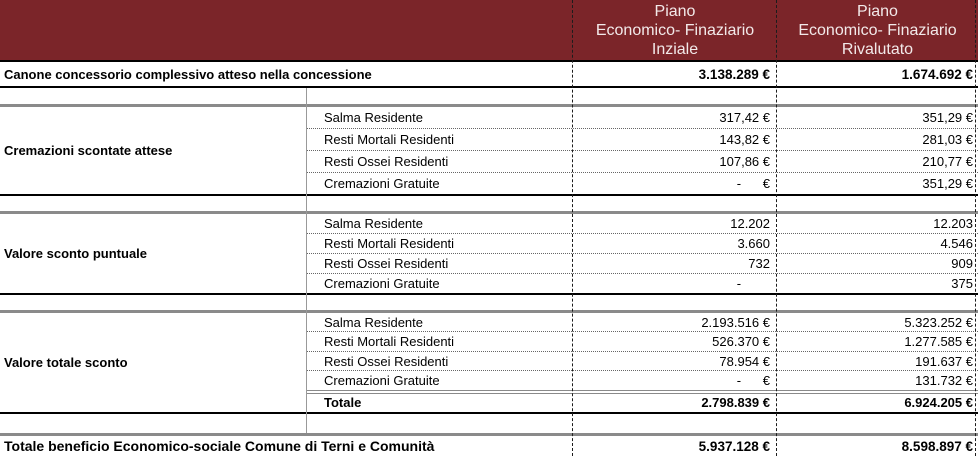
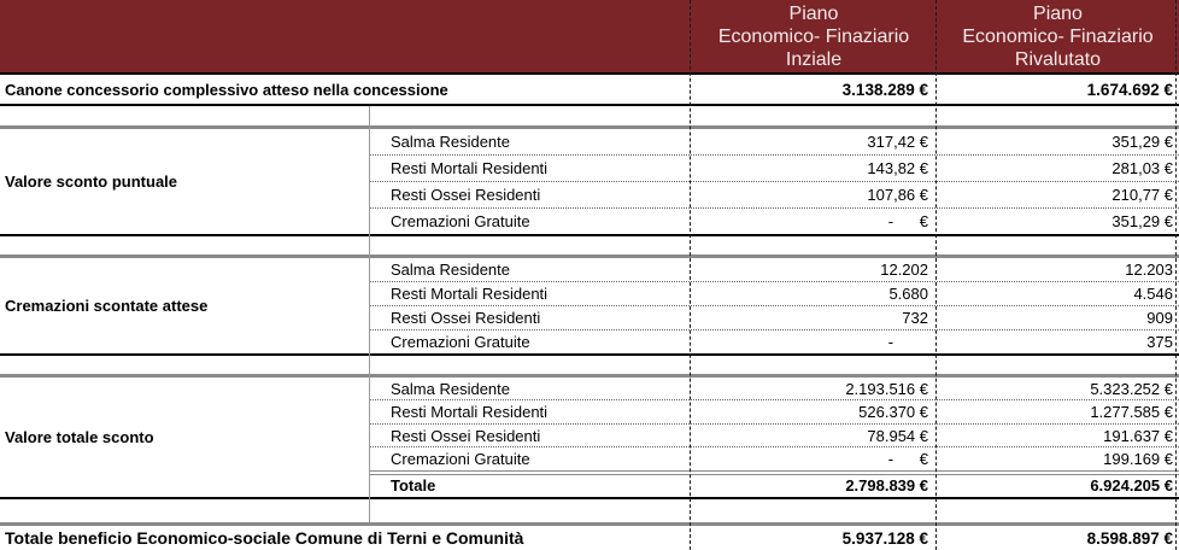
  Piano
  Economico- Finaziario
  Inziale
  Piano
  Economico- Finaziario
  Rivalutato
  Canone concessorio complessivo atteso nella concessione
  3.138.289 €
  1.674.692 €
- Cremazioni scontate attese
+ Valore sconto puntuale
  Salma Residente
  317,42 €
  351,29 €
  Resti Mortali Residenti
  143,82 €
  281,03 €
  Resti Ossei Residenti
  107,86 €
  210,77 €
  Cremazioni Gratuite
  - €
  351,29 €
- Valore sconto puntuale
+ Cremazioni scontate attese
  Salma Residente
  12.202
  12.203
  Resti Mortali Residenti
- 3.660
+ 5.680
  4.546
  Resti Ossei Residenti
  732
  909
  Cremazioni Gratuite
  -
  375
  Valore totale sconto
  Salma Residente
  2.193.516 €
  5.323.252 €
  Resti Mortali Residenti
  526.370 €
  1.277.585 €
  Resti Ossei Residenti
  78.954 €
  191.637 €
  Cremazioni Gratuite
  - €
- 131.732 €
+ 199.169 €
  Totale
  2.798.839 €
  6.924.205 €
  Totale beneficio Economico-sociale Comune di Terni e Comunità
  5.937.128 €
  8.598.897 €
